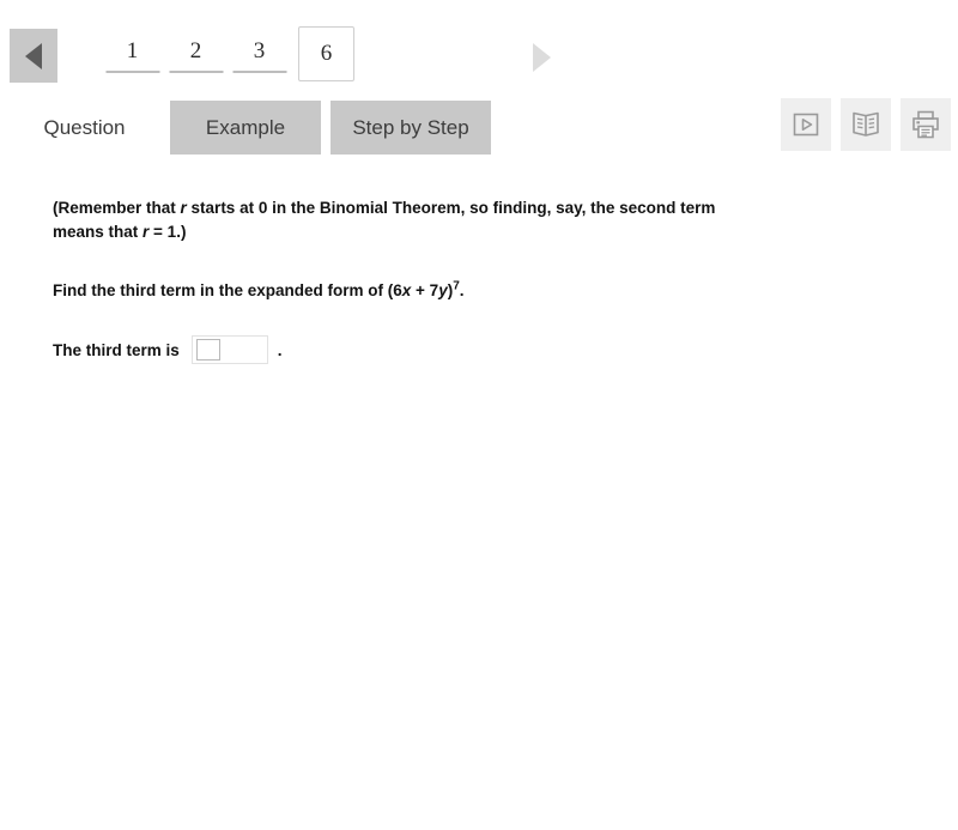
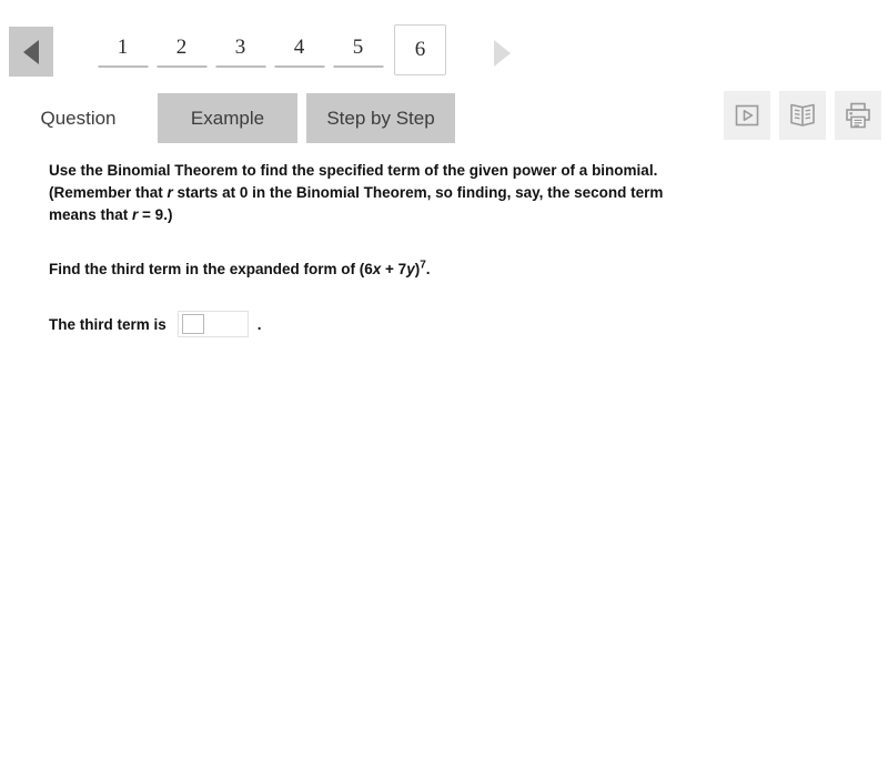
  1
  2
  3
+ 4
+ 5
  6
  Question
  Example
  Step by Step
+ Use the Binomial Theorem to find the specified term of the given power of a binomial.
  (Remember that r starts at 0 in the Binomial Theorem, so finding, say, the second term
- means that r = 1.)
+ means that r = 9.)
  Find the third term in the expanded form of (6x + 7y)7.
  The third term is
  .
